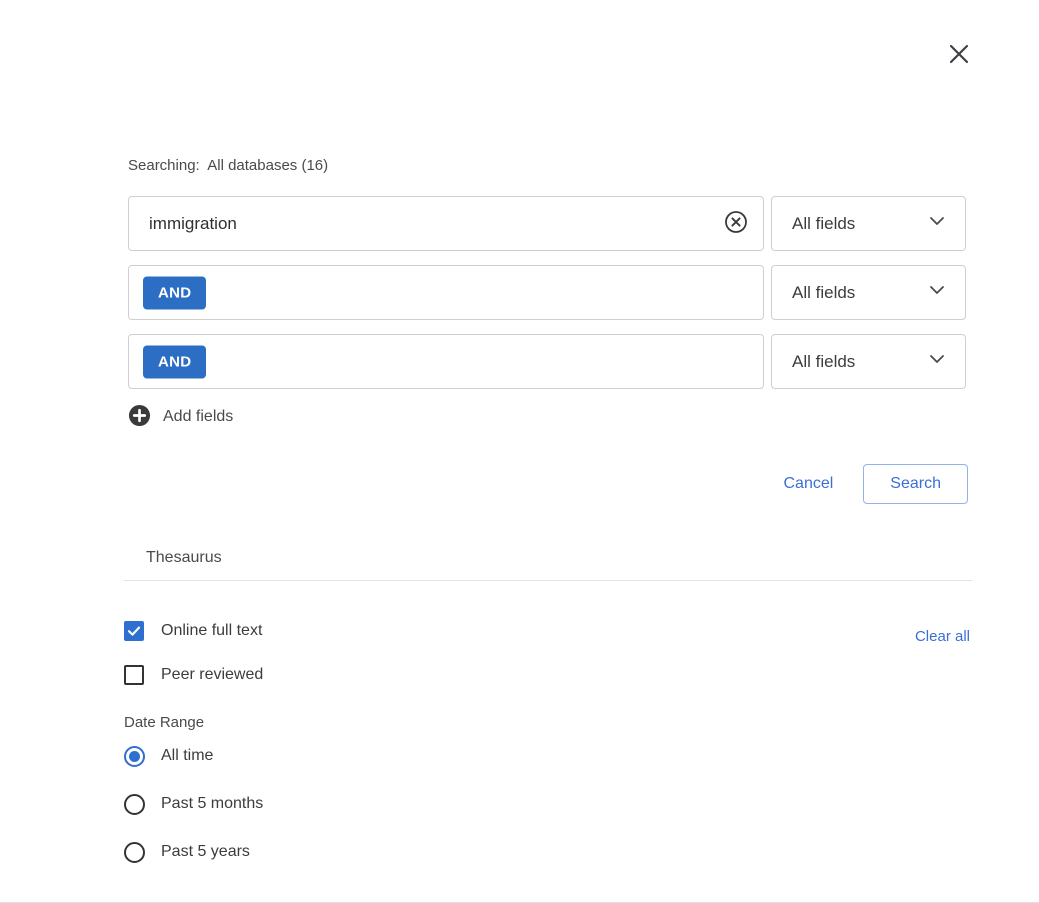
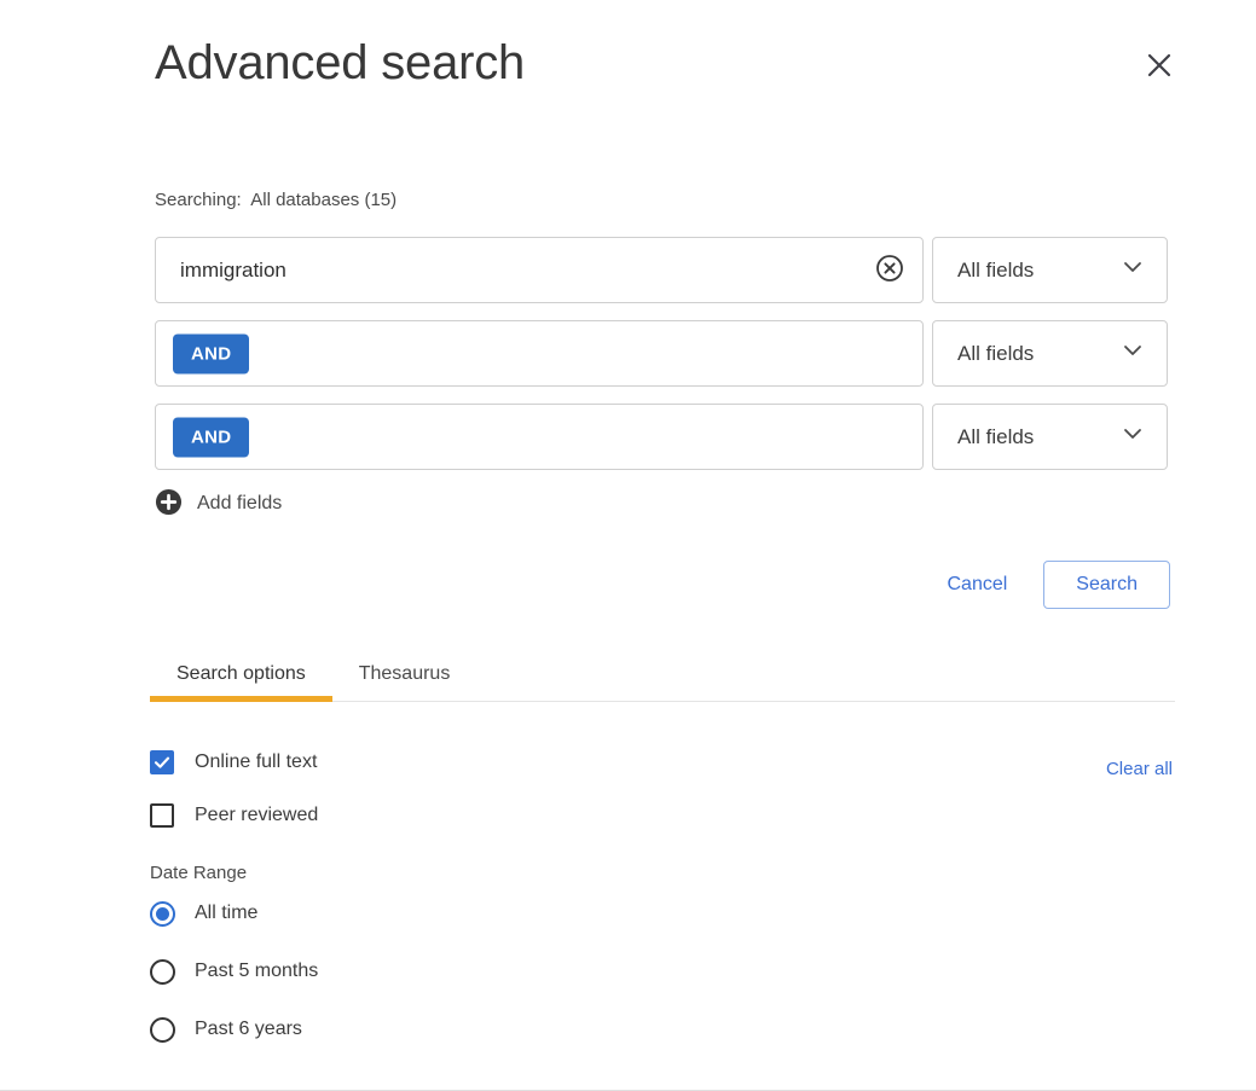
+ Advanced search
- Searching: All databases (16)
+ Searching: All databases (15)
  immigration
  All fields
  AND
  All fields
  AND
  All fields
  Add fields
  Cancel
  Search
+ Search options
  Thesaurus
  Clear all
  Online full text
  Peer reviewed
  Date Range
  All time
  Past 5 months
- Past 5 years
+ Past 6 years
